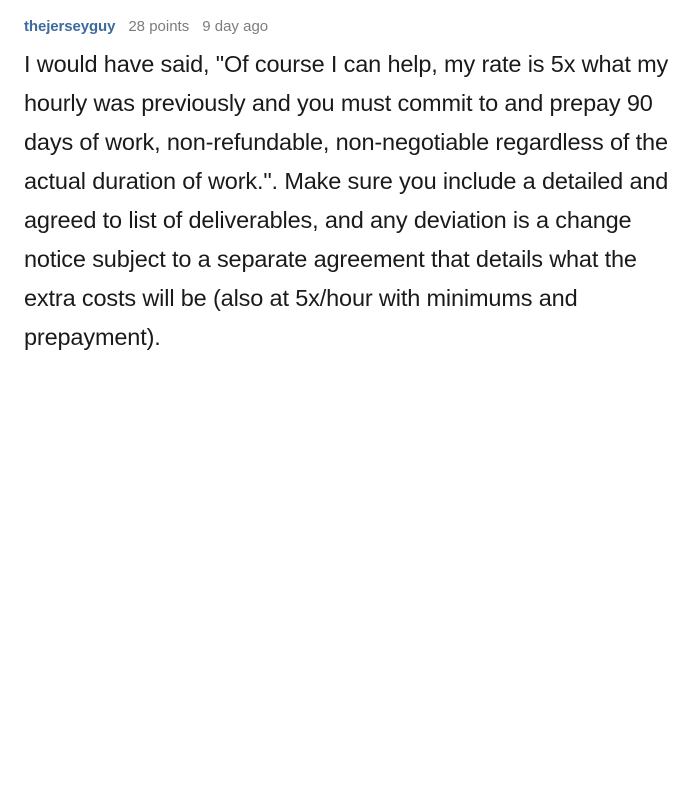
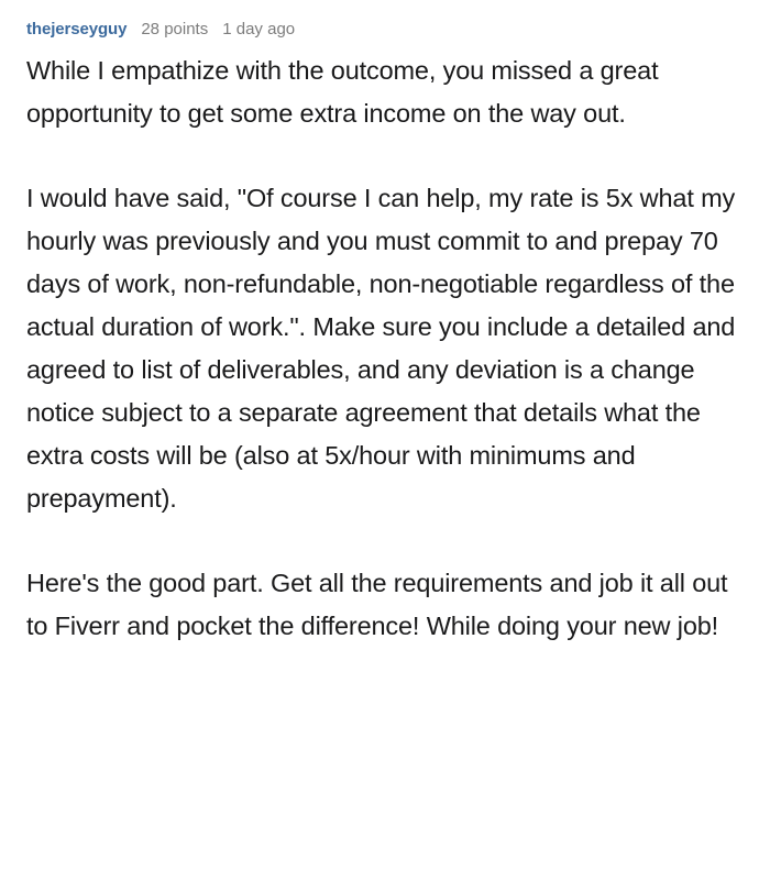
  thejerseyguy
  28 points
- 9 day ago
+ 1 day ago
+ While I empathize with the outcome, you missed a great opportunity to get some extra income on the way out.
- I would have said, "Of course I can help, my rate is 5x what my hourly was previously and you must commit to and prepay 90 days of work, non-refundable, non-negotiable regardless of the actual duration of work.". Make sure you include a detailed and agreed to list of deliverables, and any deviation is a change notice subject to a separate agreement that details what the extra costs will be (also at 5x/hour with minimums and prepayment).
+ I would have said, "Of course I can help, my rate is 5x what my hourly was previously and you must commit to and prepay 70 days of work, non-refundable, non-negotiable regardless of the actual duration of work.". Make sure you include a detailed and agreed to list of deliverables, and any deviation is a change notice subject to a separate agreement that details what the extra costs will be (also at 5x/hour with minimums and prepayment).
+ Here's the good part. Get all the requirements and job it all out to Fiverr and pocket the difference! While doing your new job!
